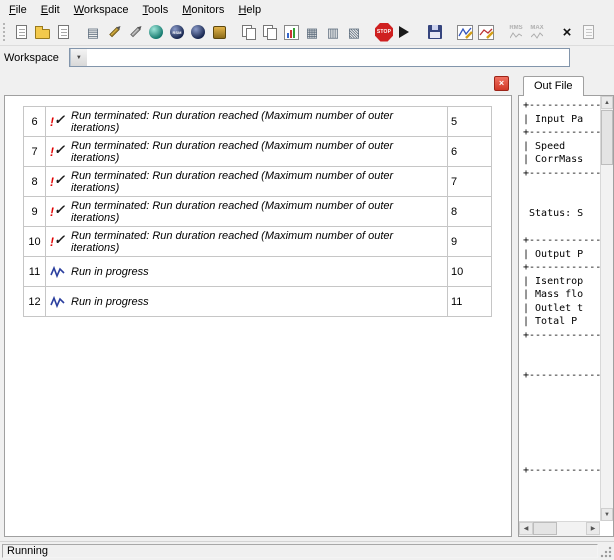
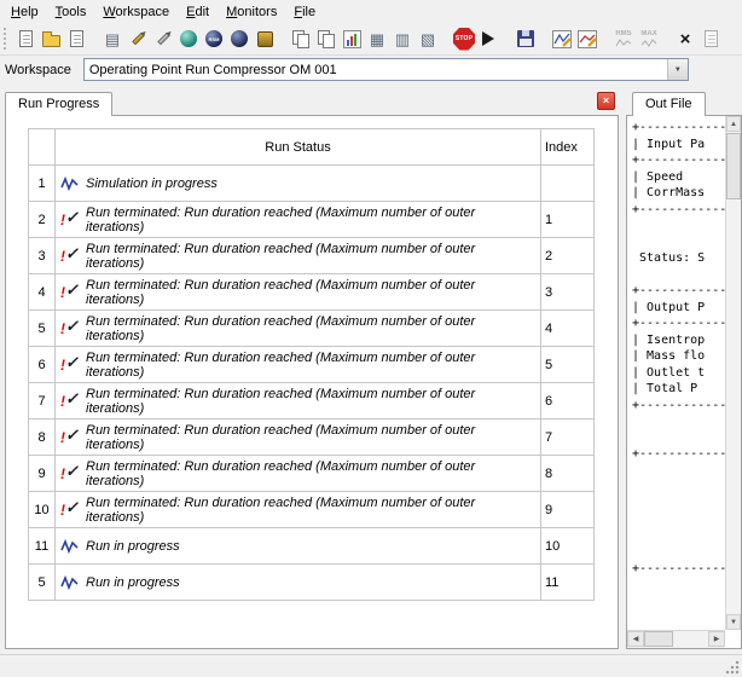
- File
+ Help
- Edit
+ Tools
  Workspace
- Tools
+ Edit
  Monitors
- Help
+ File
  ▤
  ▦
  ▥
  ▧
  ×
  Workspace
+ Operating Point Run Compressor OM 001
+ Run Progress
  ×
+ 	Run Status	Index
+ 1	Simulation in progress
+ 2	Run terminated: Run duration reached (Maximum number of outer iterations)	1
+ 3	Run terminated: Run duration reached (Maximum number of outer iterations)	2
+ 4	Run terminated: Run duration reached (Maximum number of outer iterations)	3
+ 5	Run terminated: Run duration reached (Maximum number of outer iterations)	4
  6	Run terminated: Run duration reached (Maximum number of outer iterations)	5
  7	Run terminated: Run duration reached (Maximum number of outer iterations)	6
  8	Run terminated: Run duration reached (Maximum number of outer iterations)	7
  9	Run terminated: Run duration reached (Maximum number of outer iterations)	8
  10	Run terminated: Run duration reached (Maximum number of outer iterations)	9
  11	Run in progress	10
- 12	Run in progress	11
+ 5	Run in progress	11
  Out File
  | Input Pa
  | Speed
  | CorrMass
  Status: S
  | Output P
  | Isentrop
  | Mass flo
  | Outlet t
  | Total P
- Running
